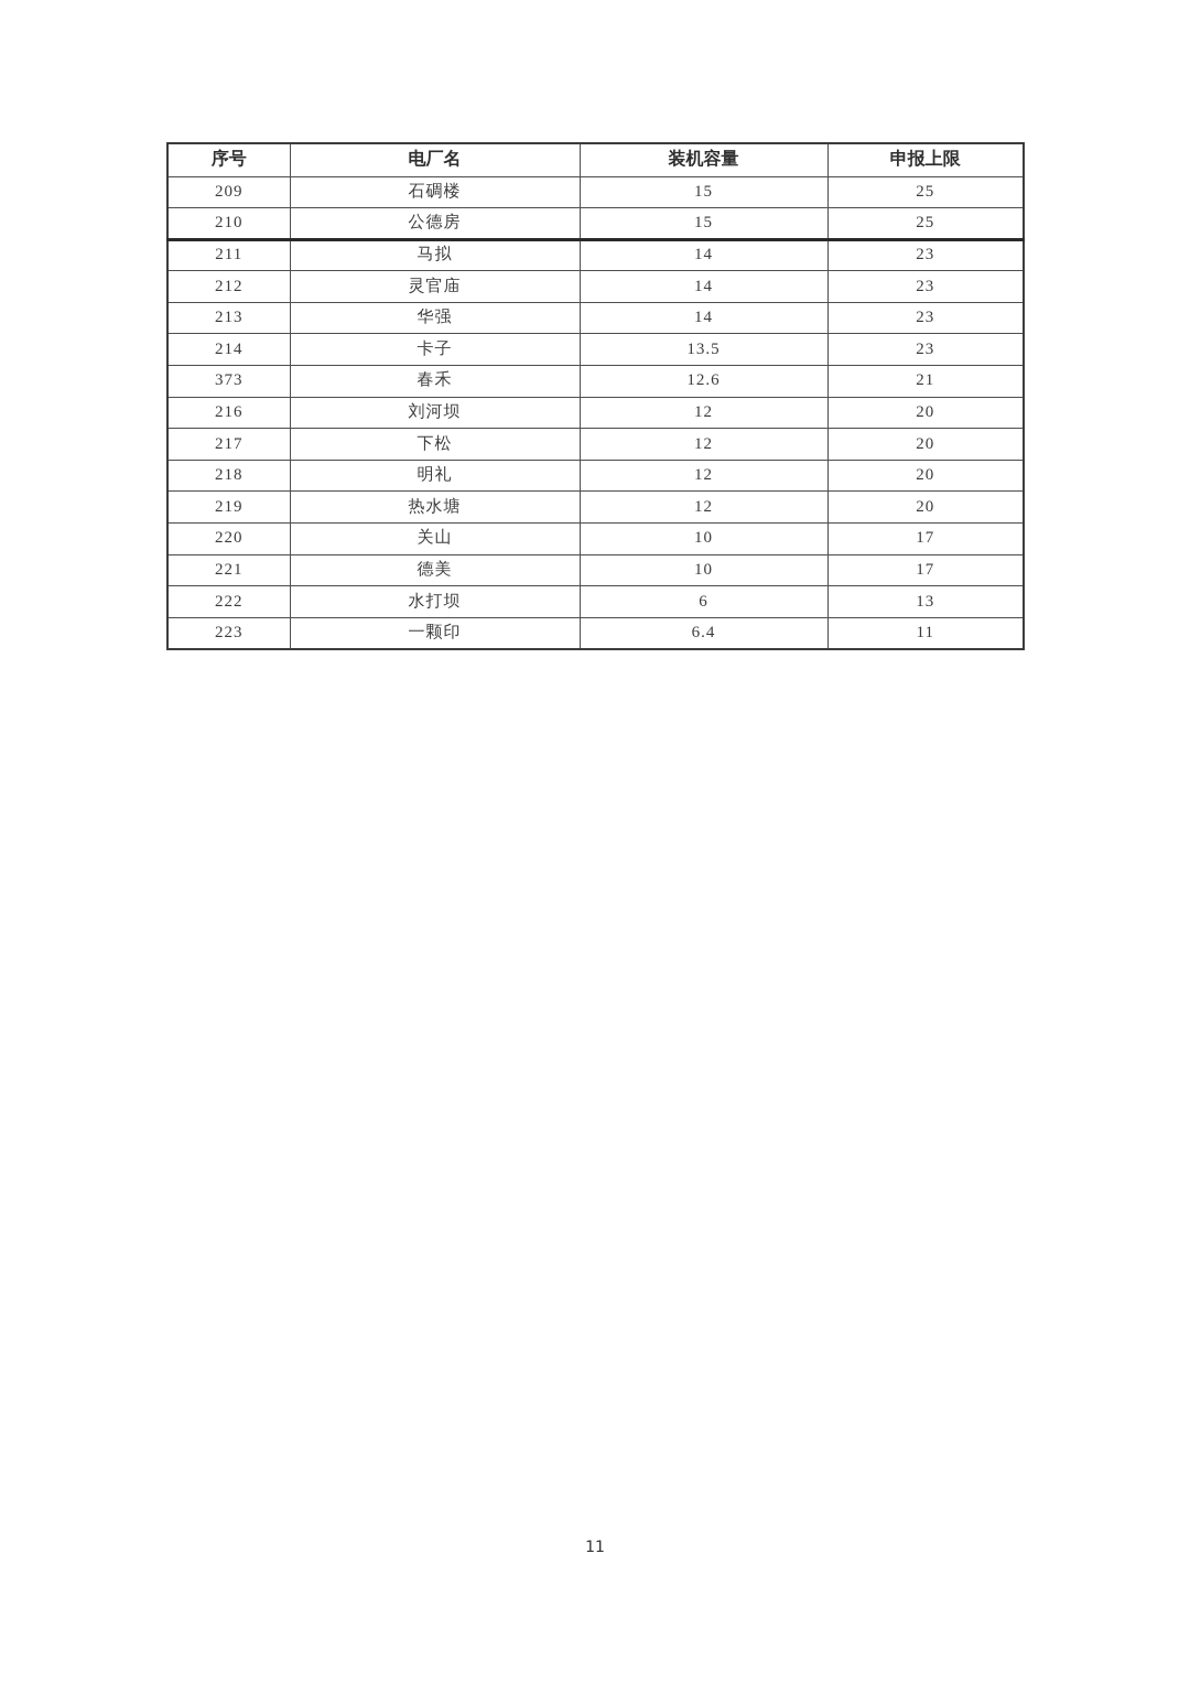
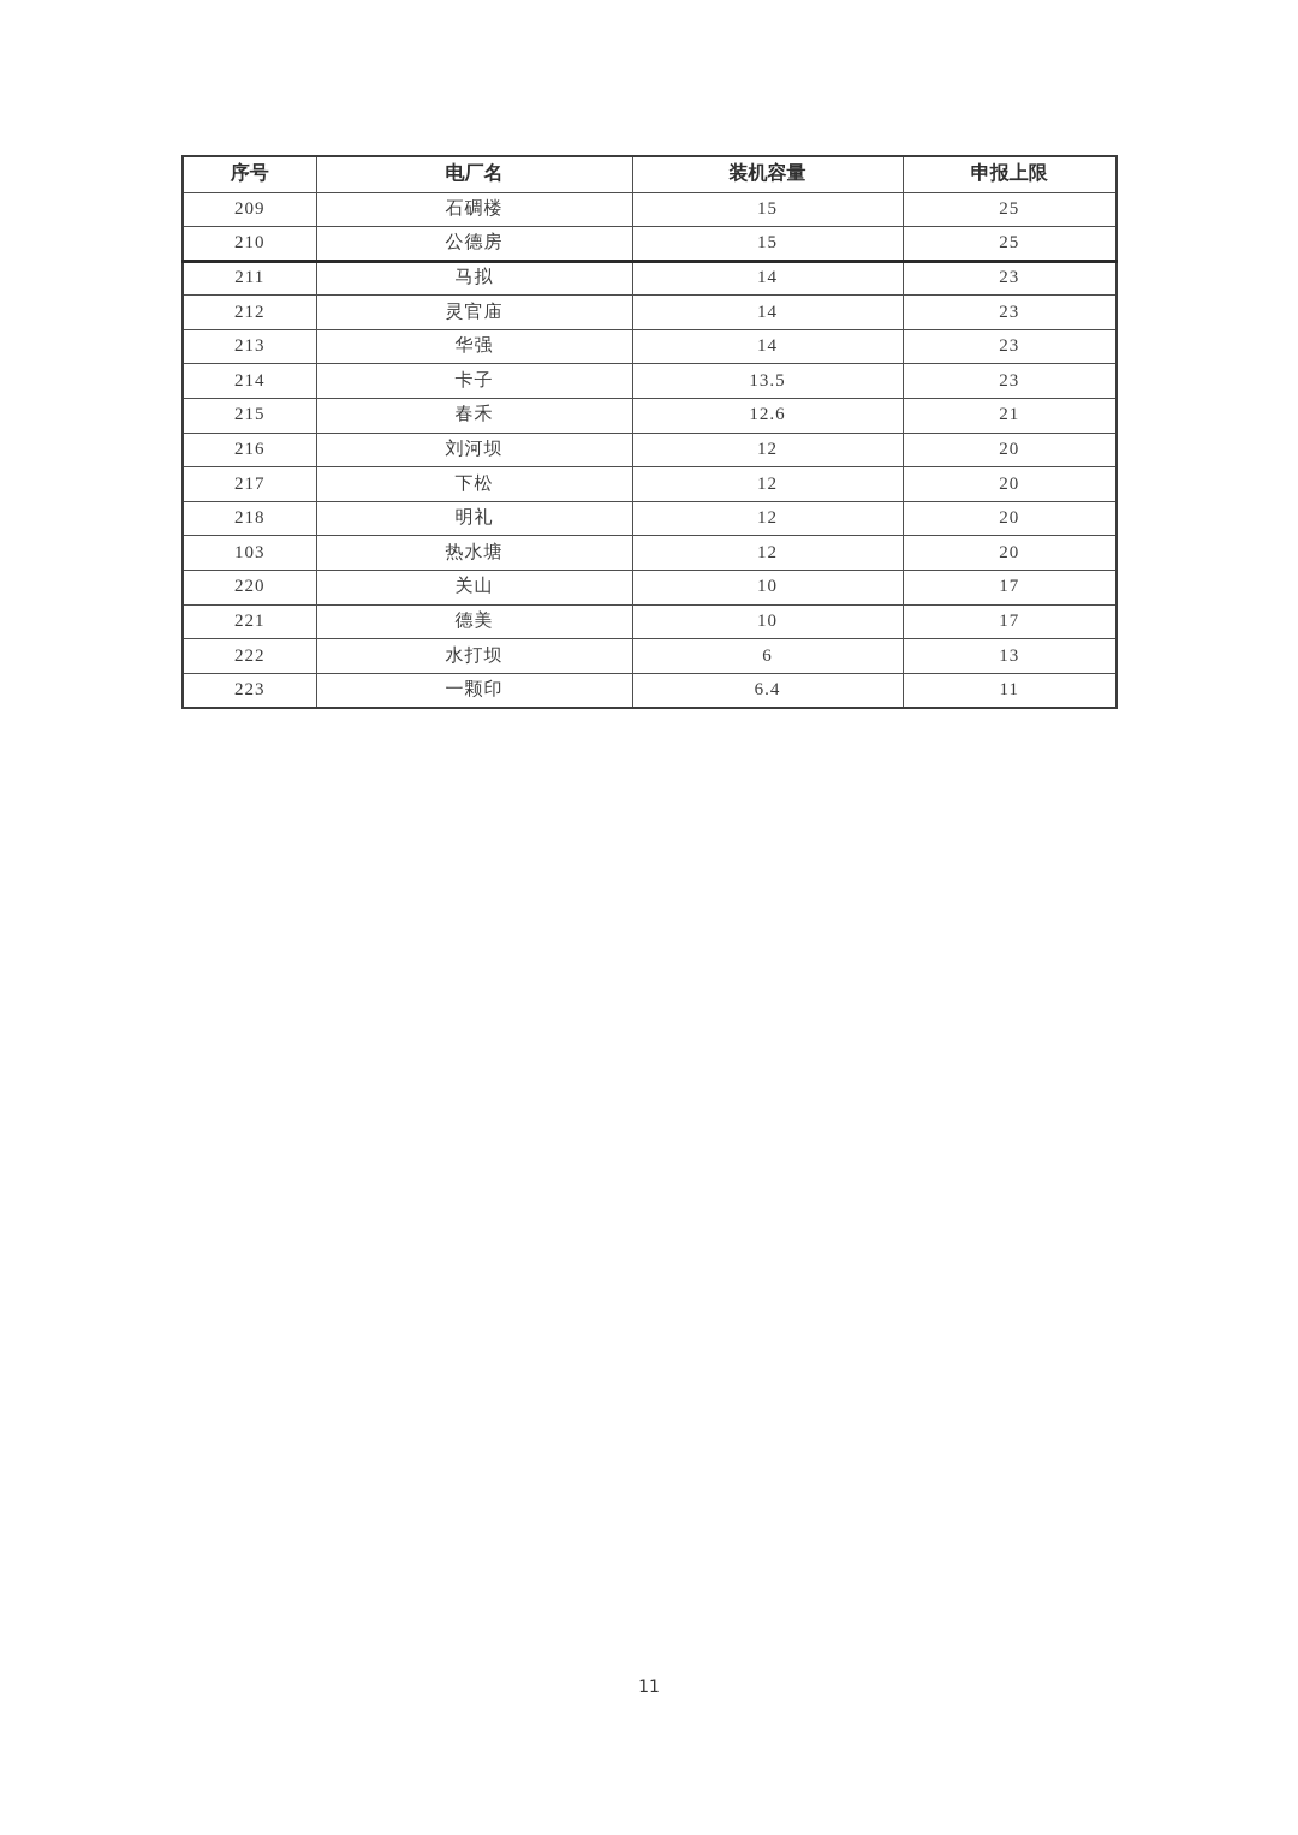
  序号	电厂名	装机容量	申报上限
  209	石碉楼	15	25
  210	公德房	15	25
  211	马拟	14	23
  212	灵官庙	14	23
  213	华强	14	23
  214	卡子	13.5	23
- 373	春禾	12.6	21
+ 215	春禾	12.6	21
  216	刘河坝	12	20
  217	下松	12	20
  218	明礼	12	20
- 219	热水塘	12	20
+ 103	热水塘	12	20
  220	关山	10	17
  221	德美	10	17
  222	水打坝	6	13
  223	一颗印	6.4	11
  11
